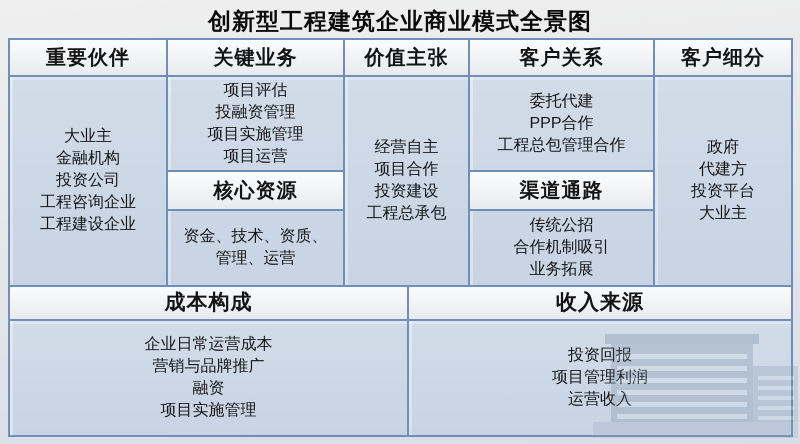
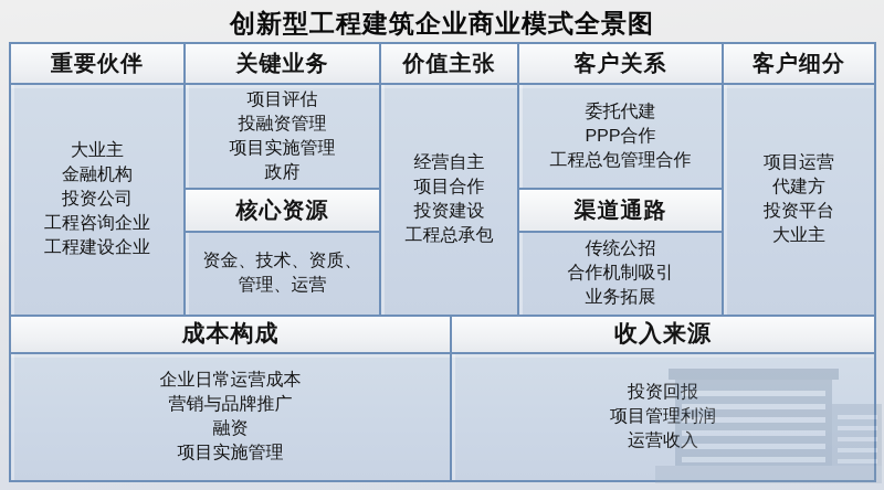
  创新型工程建筑企业商业模式全景图
  重要伙伴
  关键业务
  价值主张
  客户关系
  客户细分
  大业主
  金融机构
  投资公司
  工程咨询企业
  工程建设企业
  项目评估
  投融资管理
  项目实施管理
- 项目运营
+ 政府
  核心资源
  资金、技术、资质、管理、运营
  经营自主
  项目合作
  投资建设
  工程总承包
  委托代建
  PPP合作
  工程总包管理合作
  渠道通路
  传统公招
  合作机制吸引
  业务拓展
- 政府
+ 项目运营
  代建方
  投资平台
  大业主
  成本构成
  收入来源
  企业日常运营成本
  营销与品牌推广
  融资
  项目实施管理
  投资回报
  项目管理利润
  运营收入
